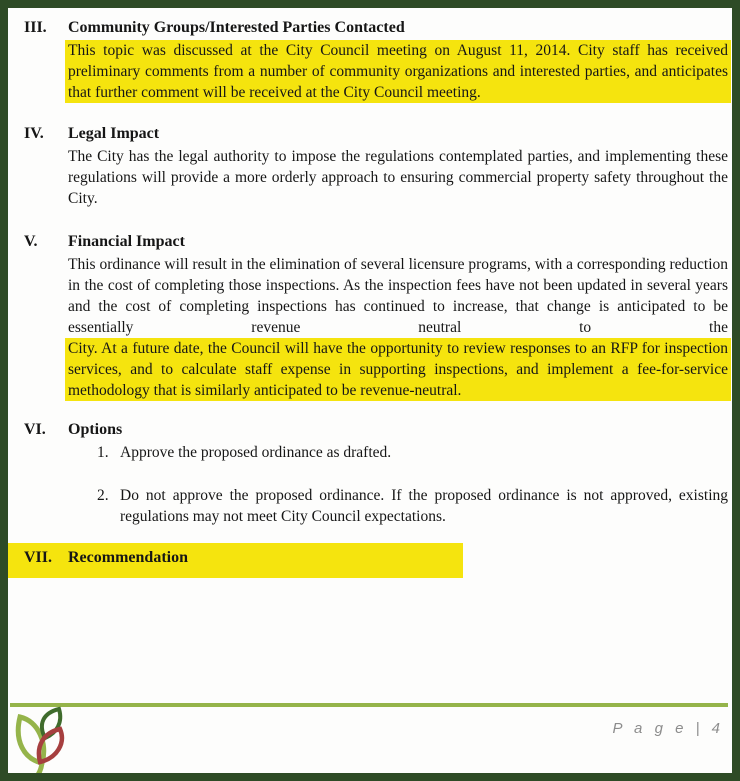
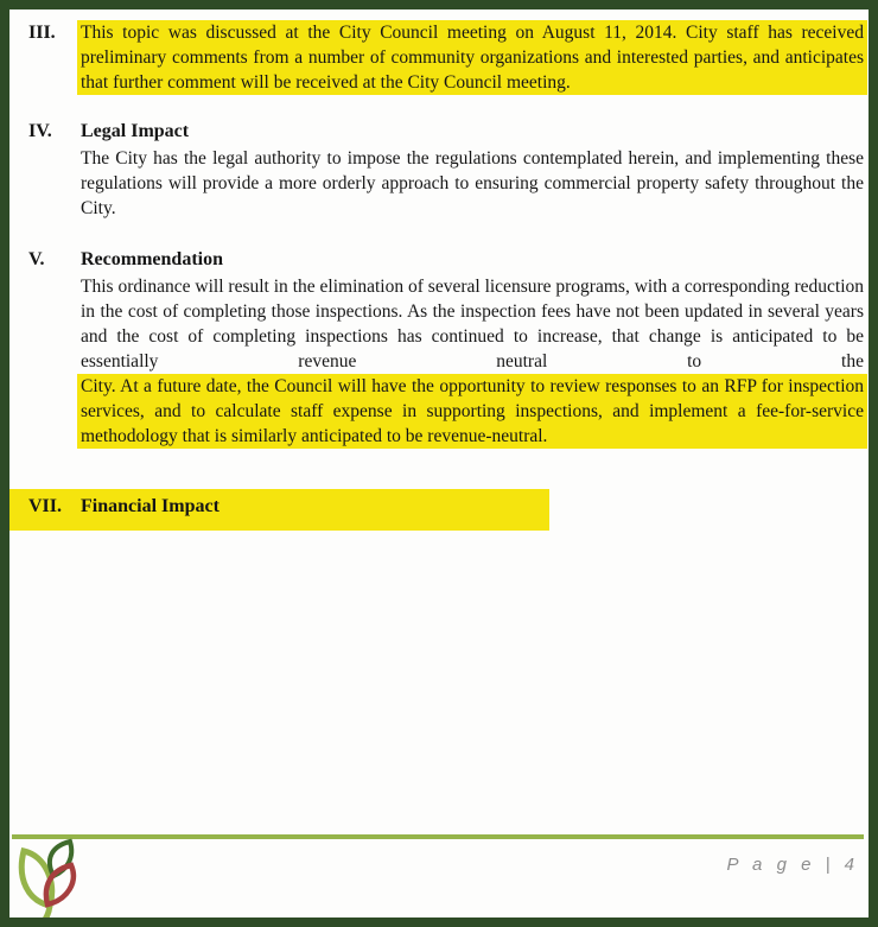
  III.
- Community Groups/Interested Parties Contacted
  This topic was discussed at the City Council meeting on August 11, 2014. City staff has received preliminary comments from a number of community organizations and interested parties, and anticipates that further comment will be received at the City Council meeting.
  IV.
  Legal Impact
- The City has the legal authority to impose the regulations contemplated parties, and implementing these regulations will provide a more orderly approach to ensuring commercial property safety throughout the City.
+ The City has the legal authority to impose the regulations contemplated herein, and implementing these regulations will provide a more orderly approach to ensuring commercial property safety throughout the City.
  V.
- Financial Impact
+ Recommendation
  This ordinance will result in the elimination of several licensure programs, with a corresponding reduction in the cost of completing those inspections. As the inspection fees have not been updated in several years and the cost of completing inspections has continued to increase, that change is anticipated to be essentially revenue neutral to the
  City. At a future date, the Council will have the opportunity to review responses to an RFP for inspection services, and to calculate staff expense in supporting inspections, and implement a fee-for-service methodology that is similarly anticipated to be revenue-neutral.
- VI.
- Options
- 1.
- Approve the proposed ordinance as drafted.
- 2.
- Do not approve the proposed ordinance. If the proposed ordinance is not approved, existing regulations may not meet City Council expectations.
  VII.
- Recommendation
+ Financial Impact
  P a g e | 4
